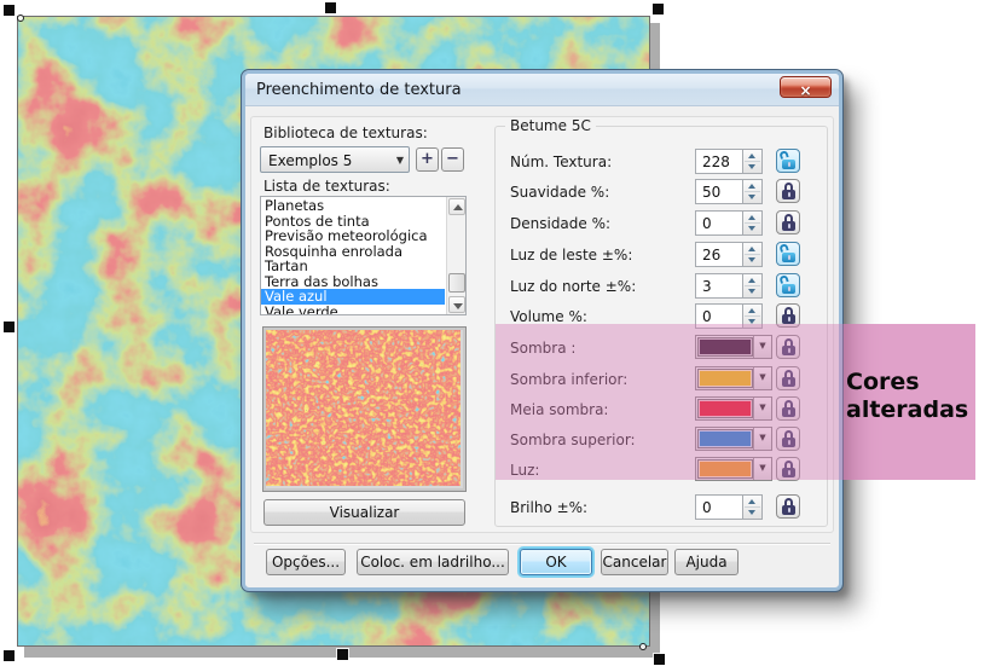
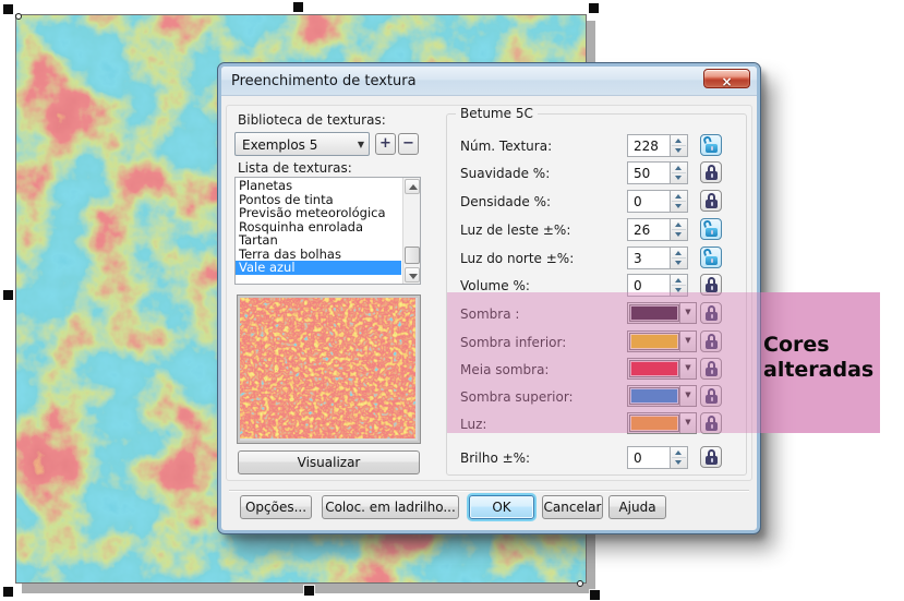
  Preenchimento de textura
  ×
  Biblioteca de texturas:
  Exemplos 5
  ▼
  +
  −
  Lista de texturas:
  Planetas
  Pontos de tinta
  Previsão meteorológica
  Rosquinha enrolada
  Tartan
  Terra das bolhas
  Vale azul
- Vale verde
  Visualizar
  Betume 5C
  Núm. Textura:
  228
  Suavidade %:
  50
  Densidade %:
  0
  Luz de leste ±%:
  26
  Luz do norte ±%:
  3
  Volume %:
  0
  Sombra :
  ▼
  Sombra inferior:
  ▼
  Meia sombra:
  ▼
  Sombra superior:
  ▼
  Luz:
  ▼
  Brilho ±%:
  0
  Opções...
  Coloc. em ladrilho...
  OK
  Cancelar
  Ajuda
  Cores alteradas
